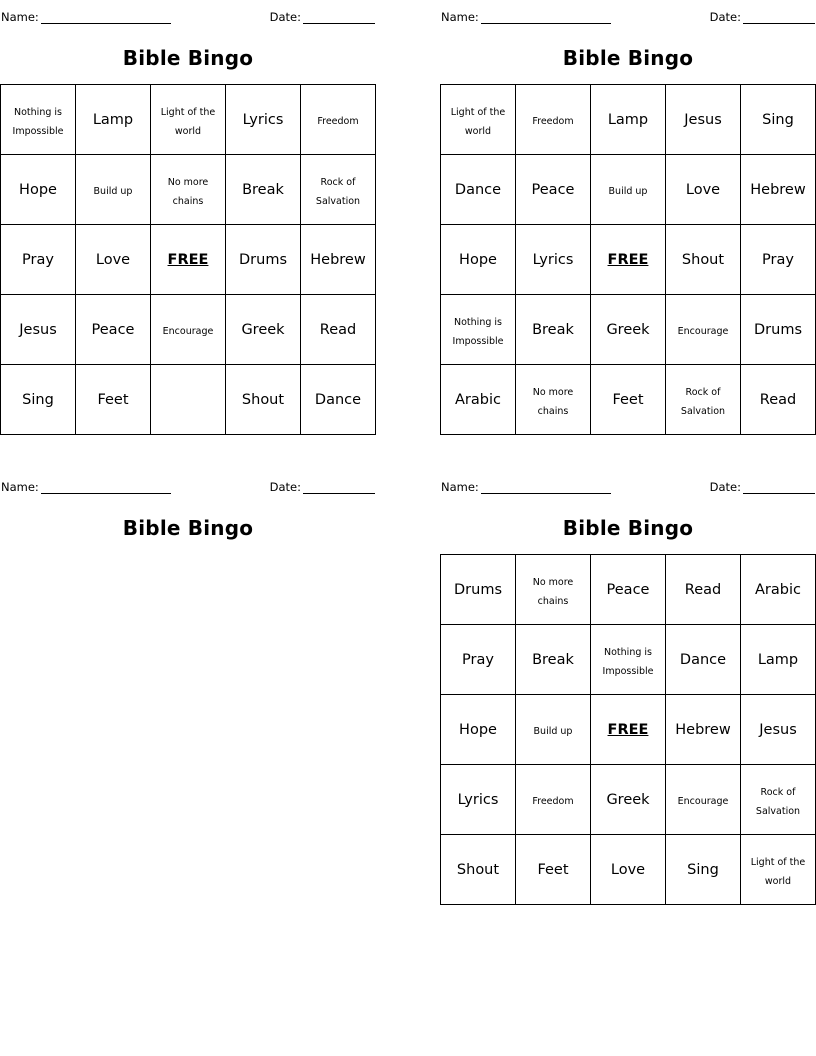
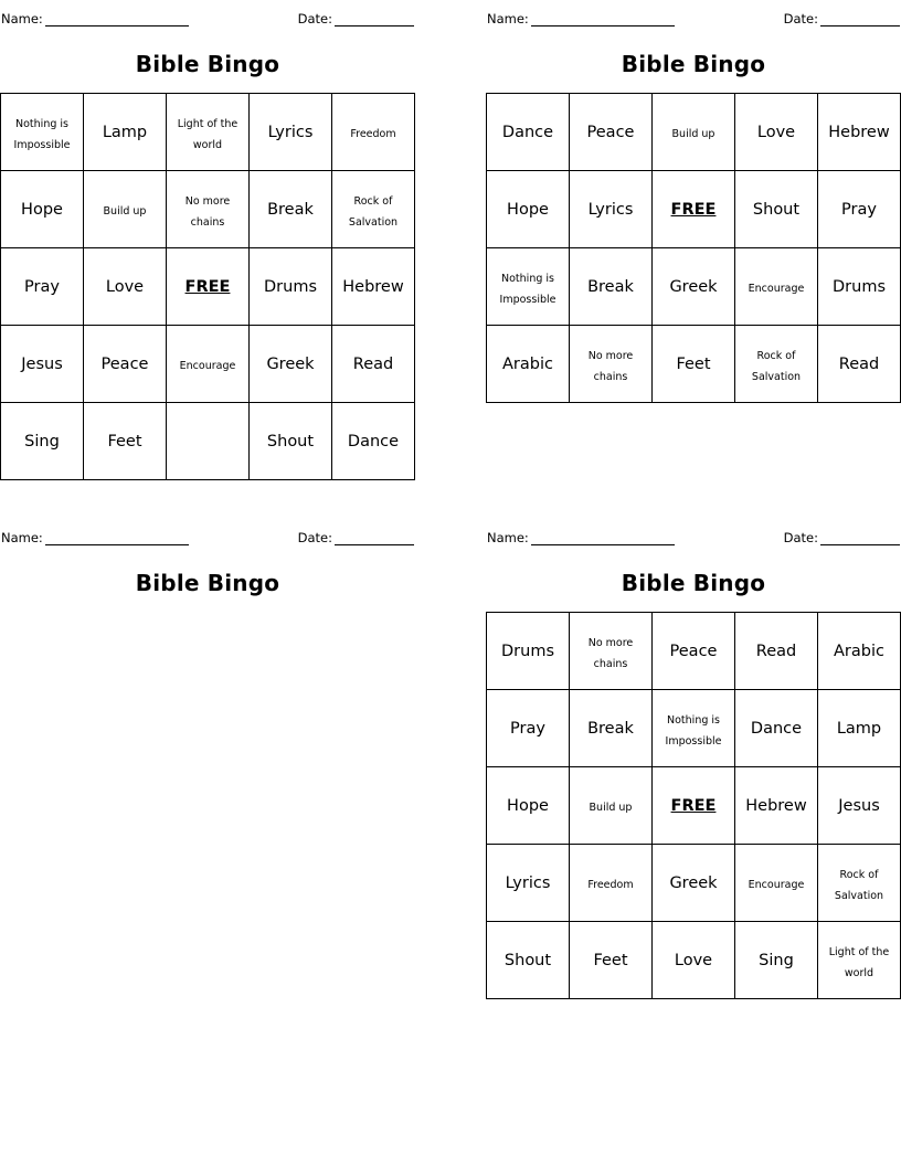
  Name:
  Date:
  Bible Bingo
  Nothing is Impossible	Lamp	Light of the world	Lyrics	Freedom
  Hope	Build up	No more chains	Break	Rock of Salvation
  Pray	Love	FREE	Drums	Hebrew
  Jesus	Peace	Encourage	Greek	Read
  Sing	Feet		Shout	Dance
  Name:
  Date:
  Bible Bingo
- Light of the world	Freedom	Lamp	Jesus	Sing
  Dance	Peace	Build up	Love	Hebrew
  Hope	Lyrics	FREE	Shout	Pray
  Nothing is Impossible	Break	Greek	Encourage	Drums
  Arabic	No more chains	Feet	Rock of Salvation	Read
  Name:
  Date:
  Bible Bingo
  Name:
  Date:
  Bible Bingo
  Drums	No more chains	Peace	Read	Arabic
  Pray	Break	Nothing is Impossible	Dance	Lamp
  Hope	Build up	FREE	Hebrew	Jesus
  Lyrics	Freedom	Greek	Encourage	Rock of Salvation
  Shout	Feet	Love	Sing	Light of the world
